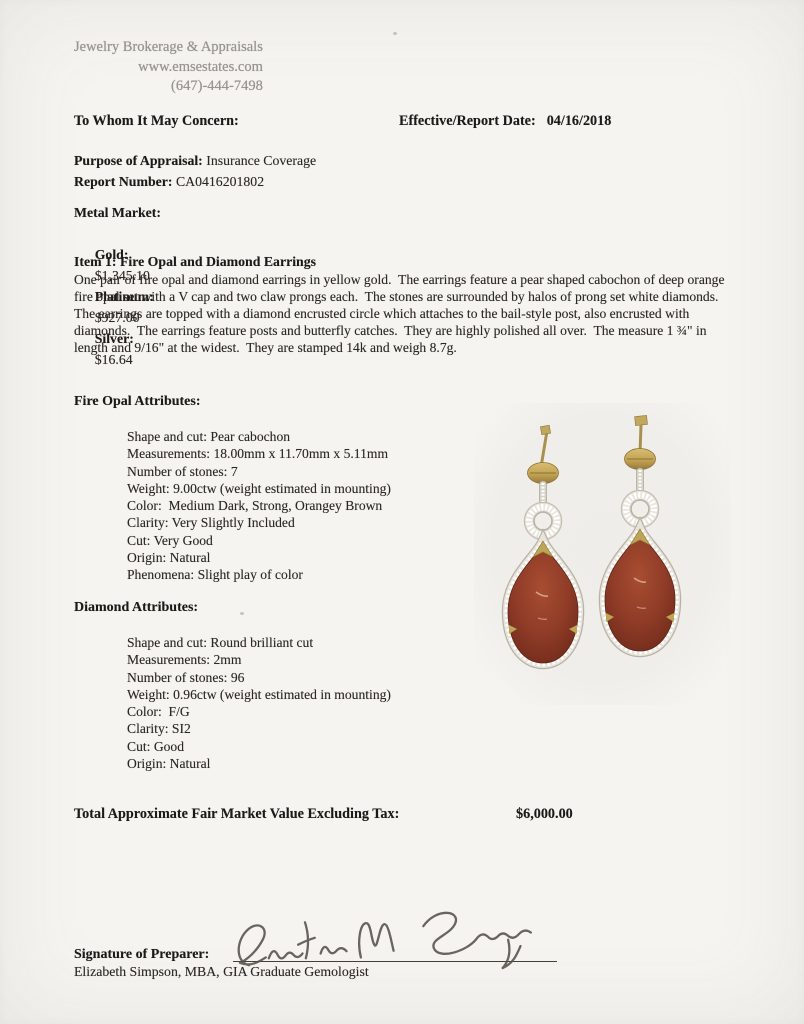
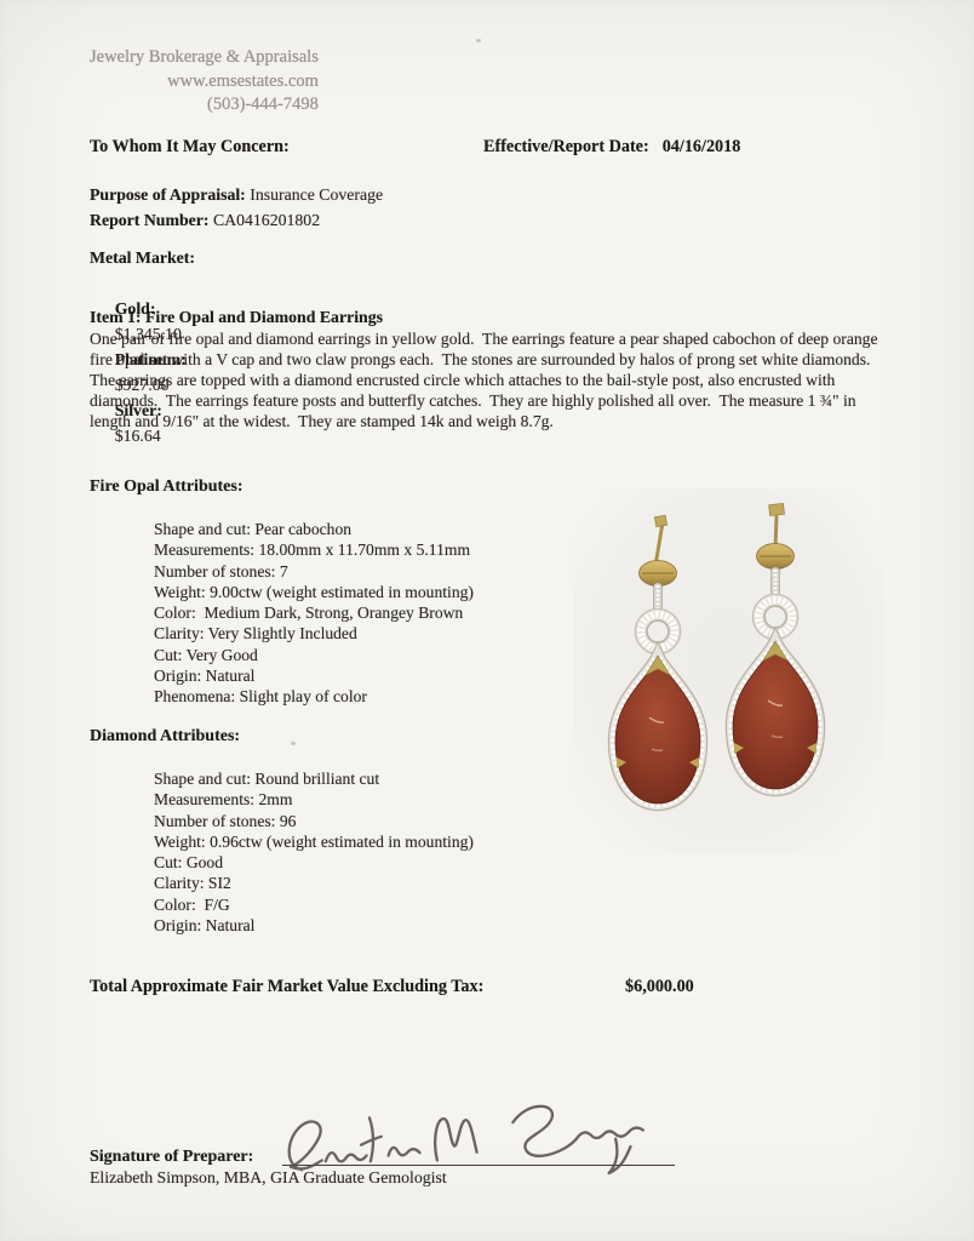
  Jewelry Brokerage & Appraisals
  www.emsestates.com
- (647)-444-7498
+ (503)-444-7498
  To Whom It May Concern:
  Effective/Report Date: 04/16/2018
  Purpose of Appraisal: Insurance Coverage
  Report Number: CA0416201802
  Metal Market:
  Gold: $1,345.10 Platinum: $927.00 Silver: $16.64
  Item 1: Fire Opal and Diamond Earrings
  One pair of fire opal and diamond earrings in yellow gold. The earrings feature a pear shaped cabochon of deep orange fire opal set with a V cap and two claw prongs each. The stones are surrounded by halos of prong set white diamonds. The earrings are topped with a diamond encrusted circle which attaches to the bail-style post, also encrusted with diamonds. The earrings feature posts and butterfly catches. They are highly polished all over. The measure 1 ¾" in length and 9/16" at the widest. They are stamped 14k and weigh 8.7g.
  Fire Opal Attributes:
  Shape and cut: Pear cabochon
  Measurements: 18.00mm x 11.70mm x 5.11mm
  Number of stones: 7
  Weight: 9.00ctw (weight estimated in mounting)
  Color: Medium Dark, Strong, Orangey Brown
  Clarity: Very Slightly Included
  Cut: Very Good
  Origin: Natural
  Phenomena: Slight play of color
  Diamond Attributes:
  Shape and cut: Round brilliant cut
  Measurements: 2mm
  Number of stones: 96
  Weight: 0.96ctw (weight estimated in mounting)
- Color: F/G
+ Cut: Good
  Clarity: SI2
- Cut: Good
+ Color: F/G
  Origin: Natural
  Total Approximate Fair Market Value Excluding Tax:
  $6,000.00
  Signature of Preparer:
  Elizabeth Simpson, MBA, GIA Graduate Gemologist
